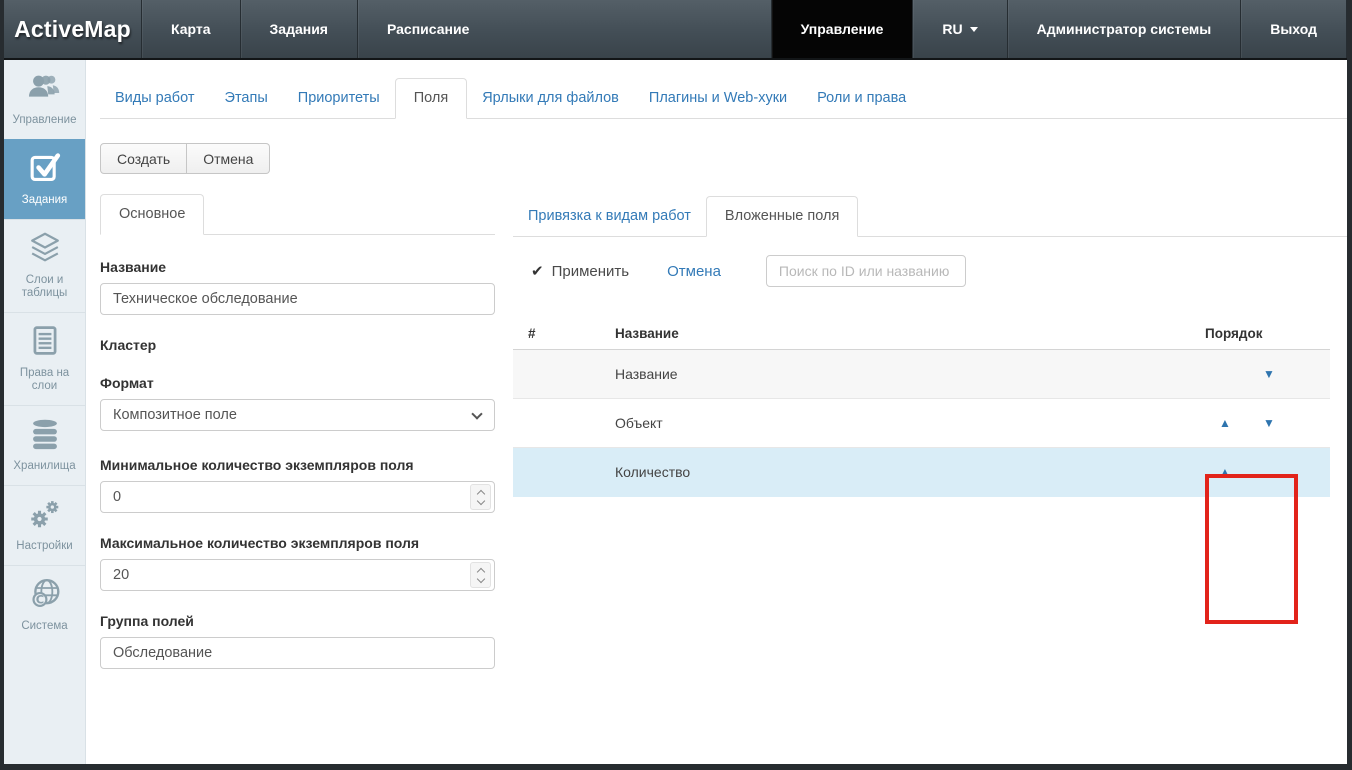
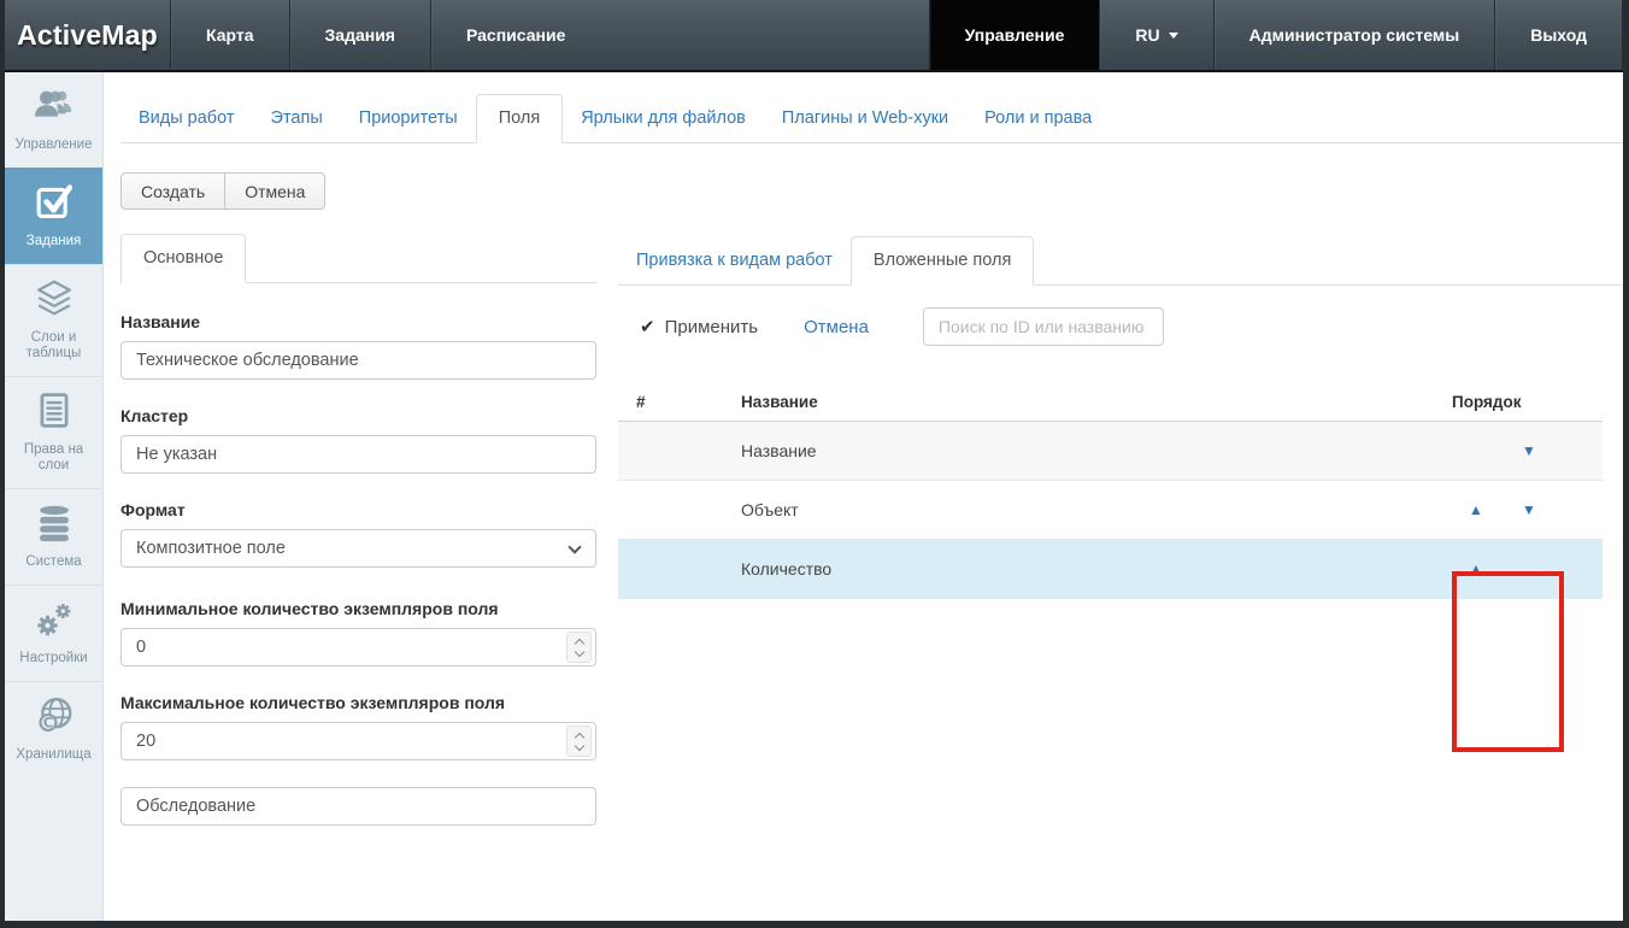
  ActiveMap
  Карта
  Задания
  Расписание
  Управление
  RU
  Администратор системы
  Выход
  Управление
  Задания
  Слои и таблицы
  Права на слои
- Хранилища
+ Система
  Настройки
  C
- Система
+ Хранилища
  Виды работ
  Этапы
  Приоритеты
  Поля
  Ярлыки для файлов
  Плагины и Web-хуки
  Роли и права
  Создать
  Отмена
  Основное
  Название
  Техническое обследование
  Кластер
+ Не указан
  Формат
  Композитное поле
  Минимальное количество экземпляров поля
  0
  Максимальное количество экземпляров поля
  20
- Группа полей
  Обследование
  Привязка к видам работ
  Вложенные поля
  ✔
  Применить
  Отмена
  Поиск по ID или названию
  #
  Название
  Порядок
  Название
  ▼
  Объект
  ▲
  ▼
  Количество
  ▲
